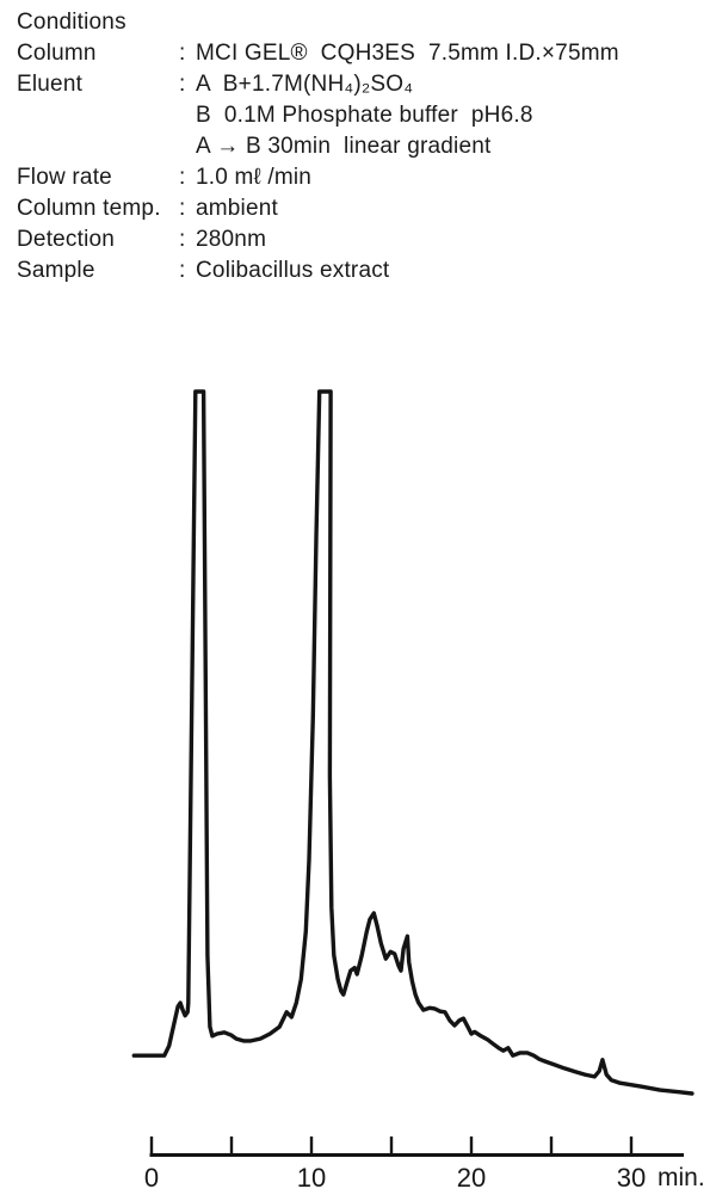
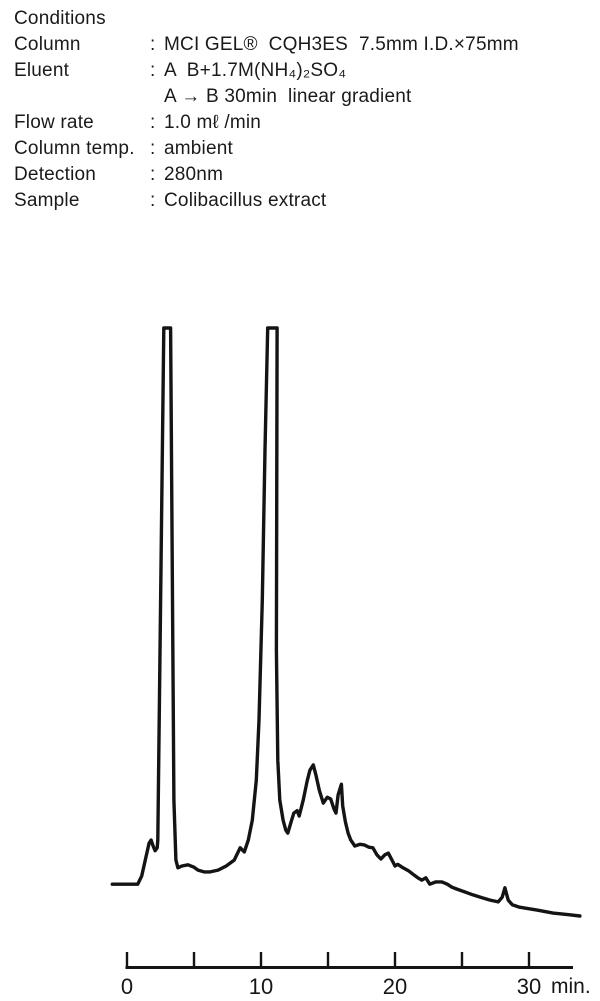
  Conditions
  Column
  :
  MCI GEL® CQH3ES 7.5mm I.D.×75mm
  Eluent
  :
  A B+1.7M(NH₄)₂SO₄
- B 0.1M Phosphate buffer pH6.8
  A → B 30min linear gradient
  Flow rate
  :
  1.0 mℓ /min
  Column temp.
  :
  ambient
  Detection
  :
  280nm
  Sample
  :
  Colibacillus extract
  0
  10
  20
  30
  min.
